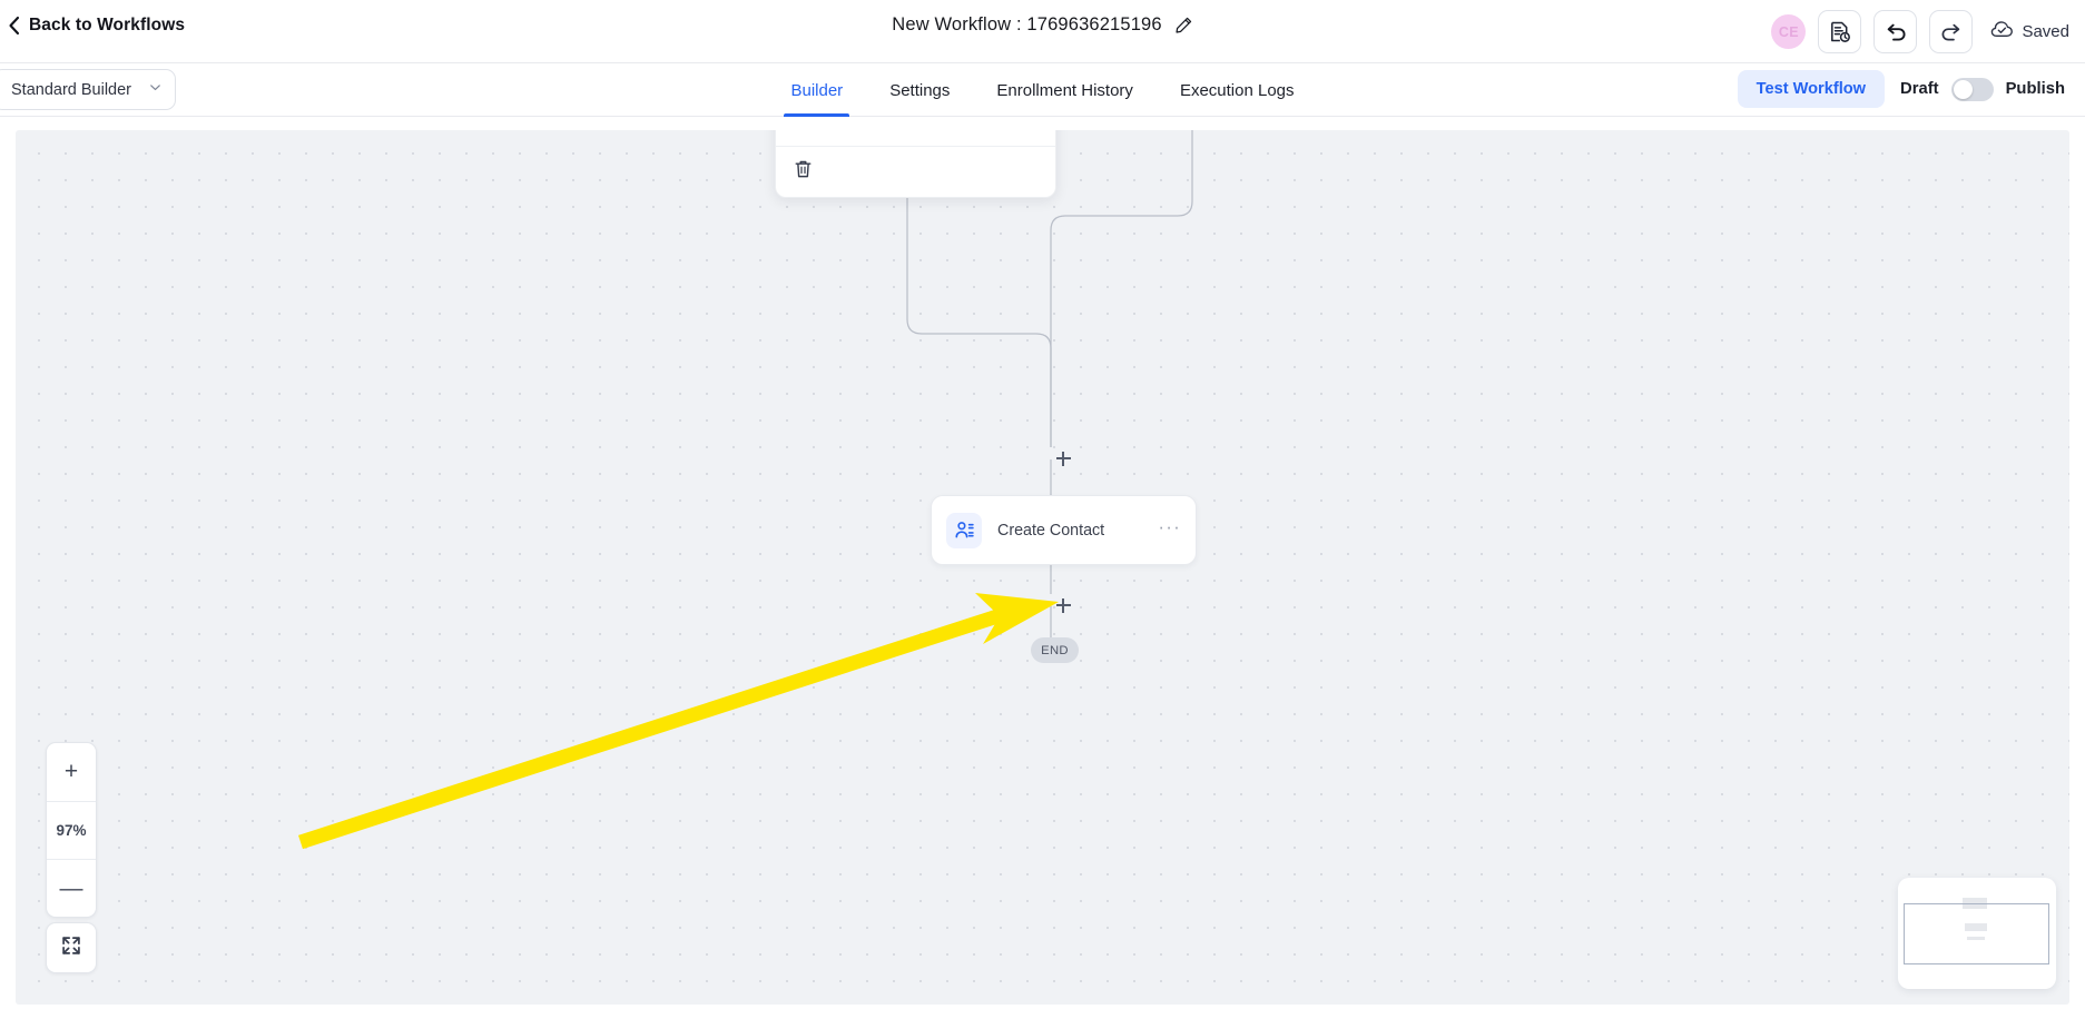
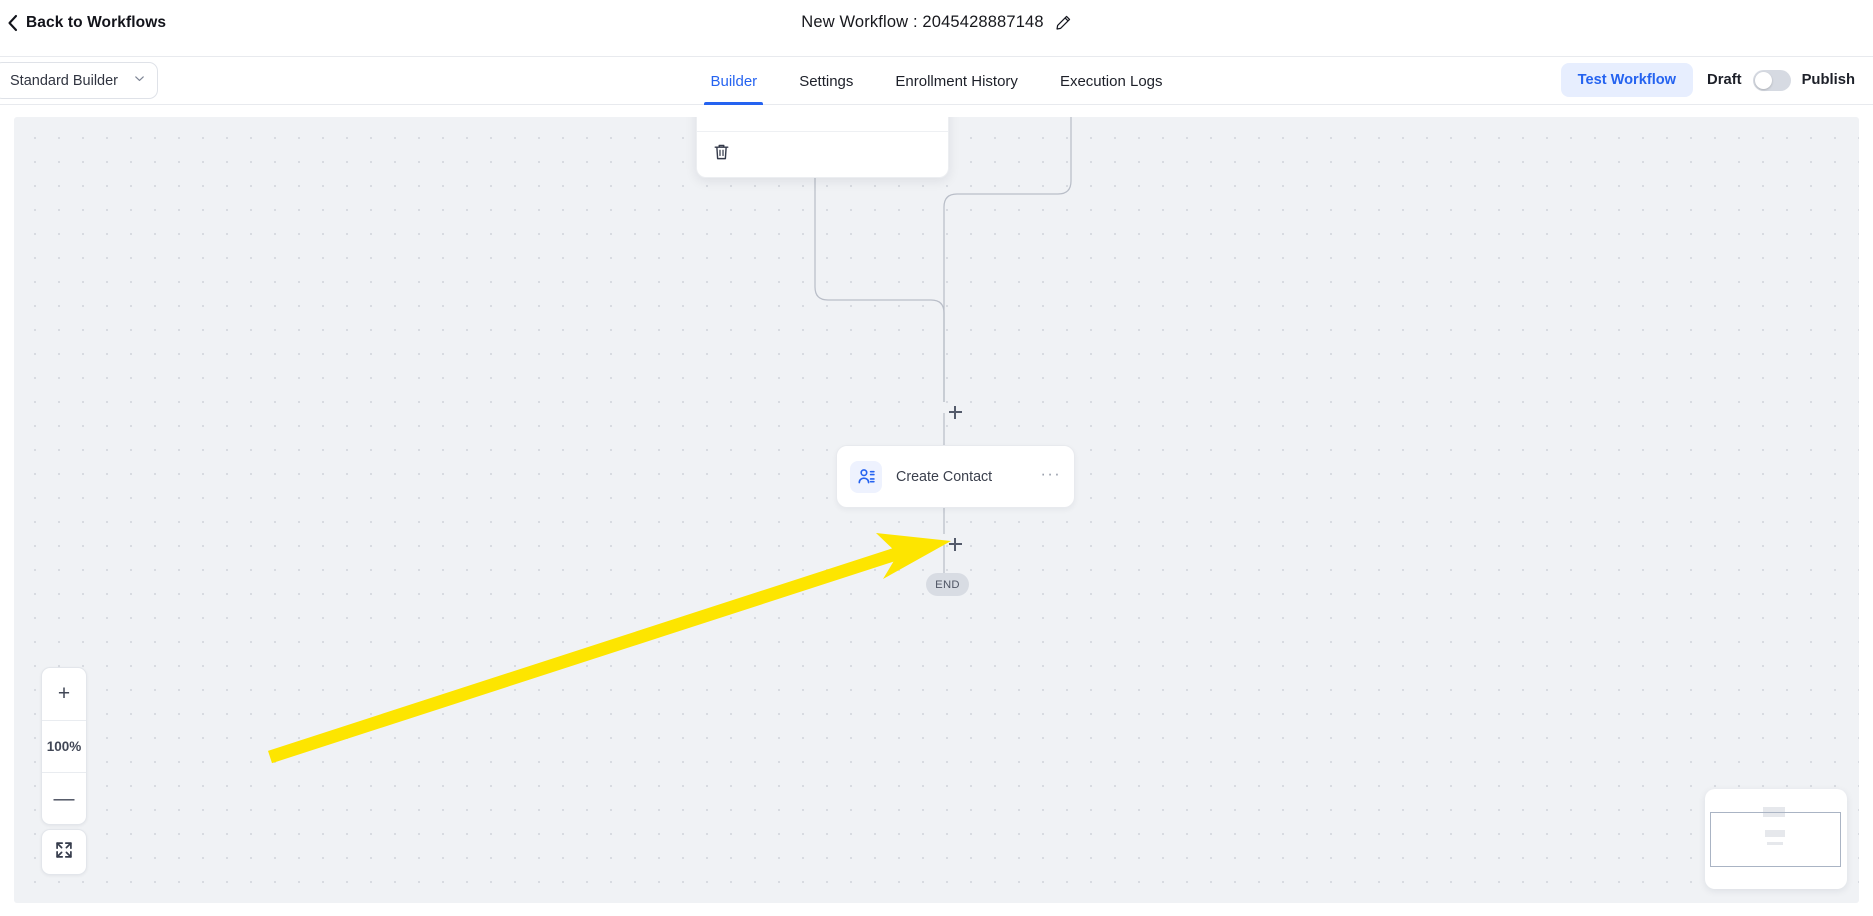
  Back to Workflows
- New Workflow : 1769636215196
+ New Workflow : 2045428887148
- CE
- Saved
  Standard Builder
  Builder
  Settings
  Enrollment History
  Execution Logs
  Test Workflow
  Draft
  Publish
  Create Contact
  ···
  END
  +
- 97%
+ 100%
  —
